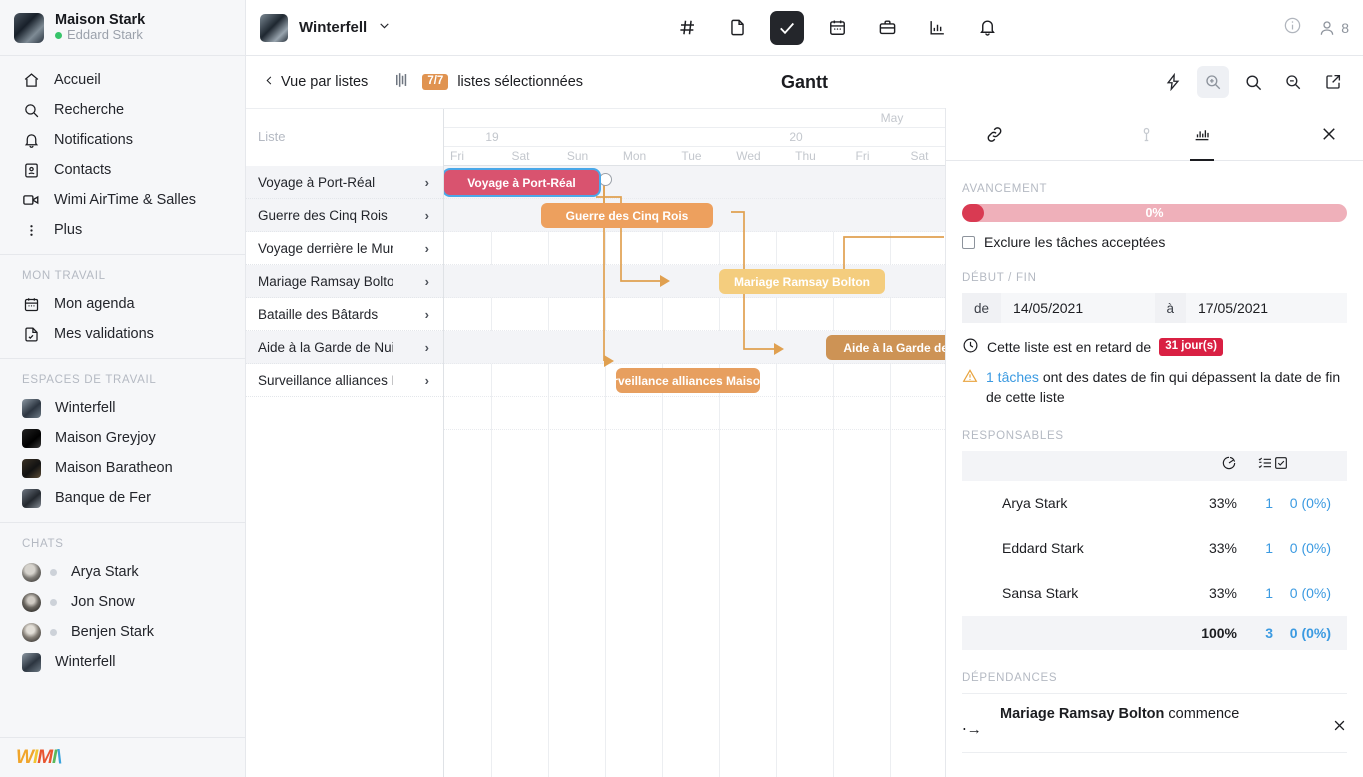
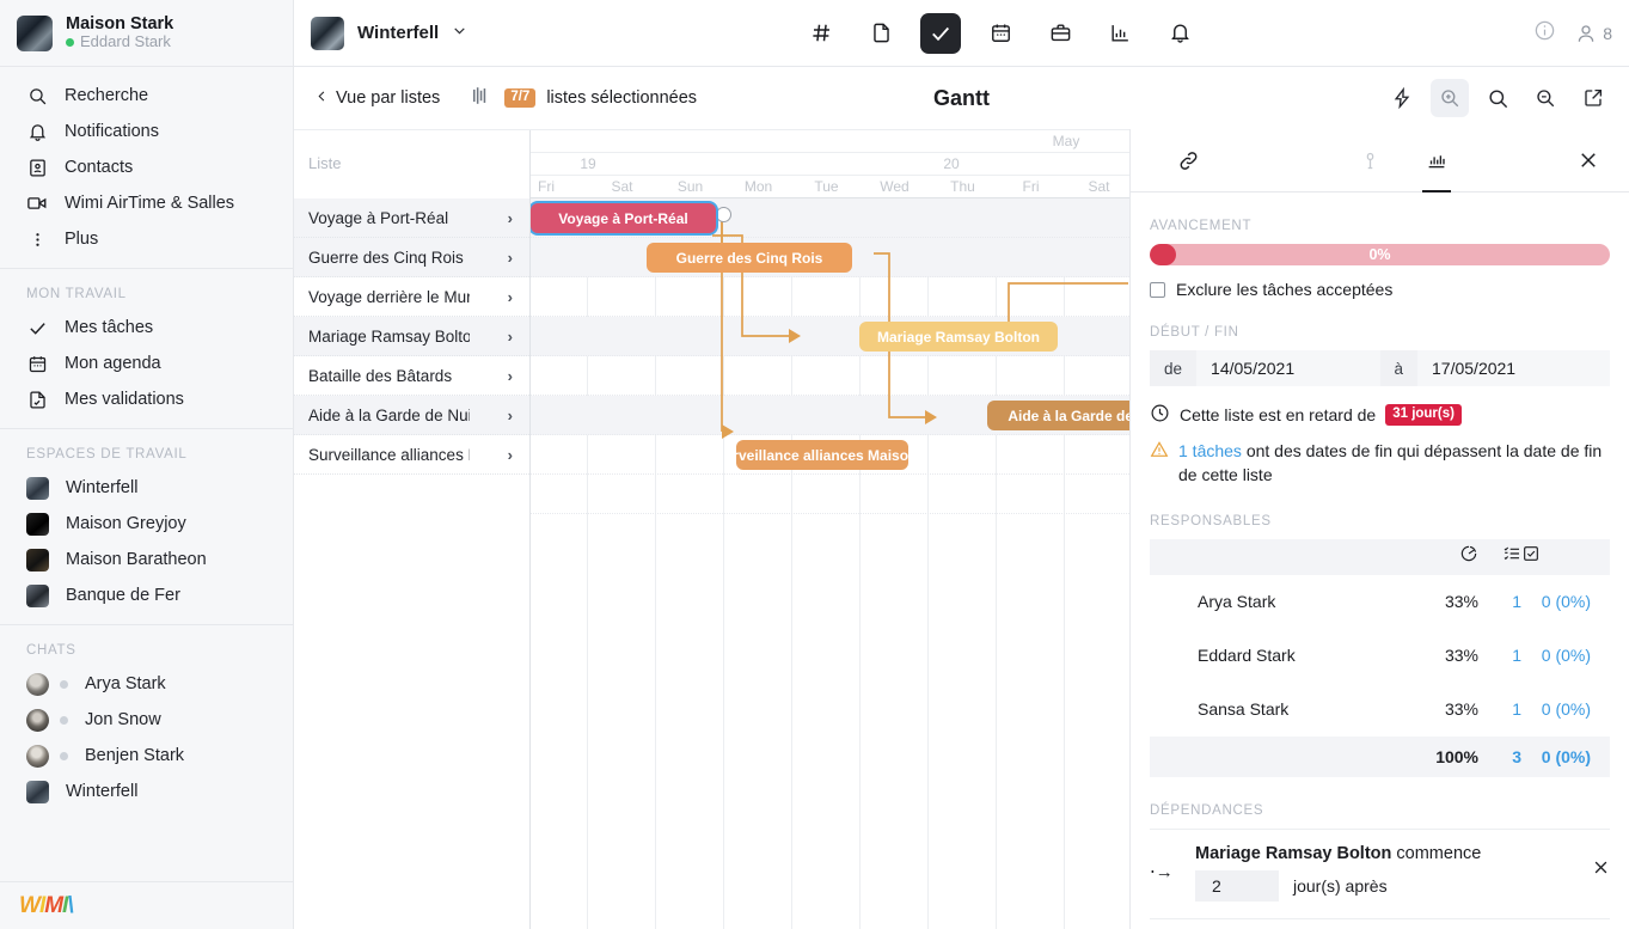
  Maison Stark
  Eddard Stark
- Accueil
  Recherche
  Notifications
  Contacts
  Wimi AirTime & Salles
  Plus
  MON TRAVAIL
+ Mes tâches
  Mon agenda
  Mes validations
  ESPACES DE TRAVAIL
  Winterfell
  Maison Greyjoy
  Maison Baratheon
  Banque de Fer
  CHATS
  Arya Stark
  Jon Snow
  Benjen Stark
  Winterfell
  WIMI\
  Winterfell
  8
  Vue par listes
  7/7
  listes sélectionnées
  Gantt
  Liste
  Voyage à Port-Réal
  ›
  Guerre des Cinq Rois
  ›
  Voyage derrière le Mur
  ›
  Mariage Ramsay Bolto
  ›
  Bataille des Bâtards
  ›
  Aide à la Garde de Nu
  ›
  Surveillance alliances
  ›
  May
  19
  20
  Fri
  Sat
  Sun
  Mon
  Tue
  Wed
  Thu
  Fri
  Sat
  Voyage à Port-Réal
  Guerre des Cinq Rois
  Mariage Ramsay Bolton
  Aide à la Garde de
  rveillance alliances Maiso
  AVANCEMENT
  0%
  Exclure les tâches acceptées
  DÉBUT / FIN
  de
  14/05/2021
  à
  17/05/2021
  Cette liste est en retard de
  31 jour(s)
  1 tâches ont des dates de fin qui dépassent la date de fin de cette liste
  RESPONSABLES
  	Arya Stark	33%	1	0 (0%)
  	Eddard Stark	33%	1	0 (0%)
  	Sansa Stark	33%	1	0 (0%)
  		100%	3	0 (0%)
  DÉPENDANCES
  ⋅→
  Mariage Ramsay Bolton commence
+ 2
+ jour(s) après
